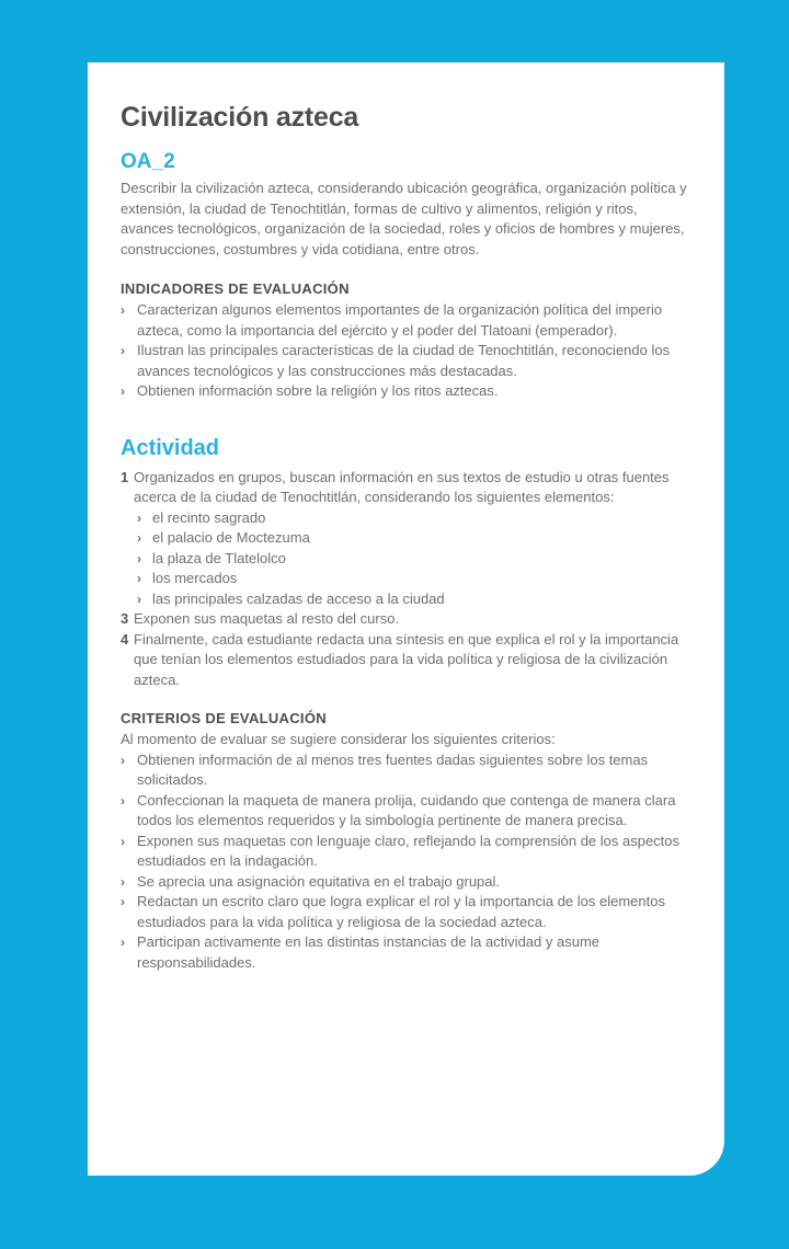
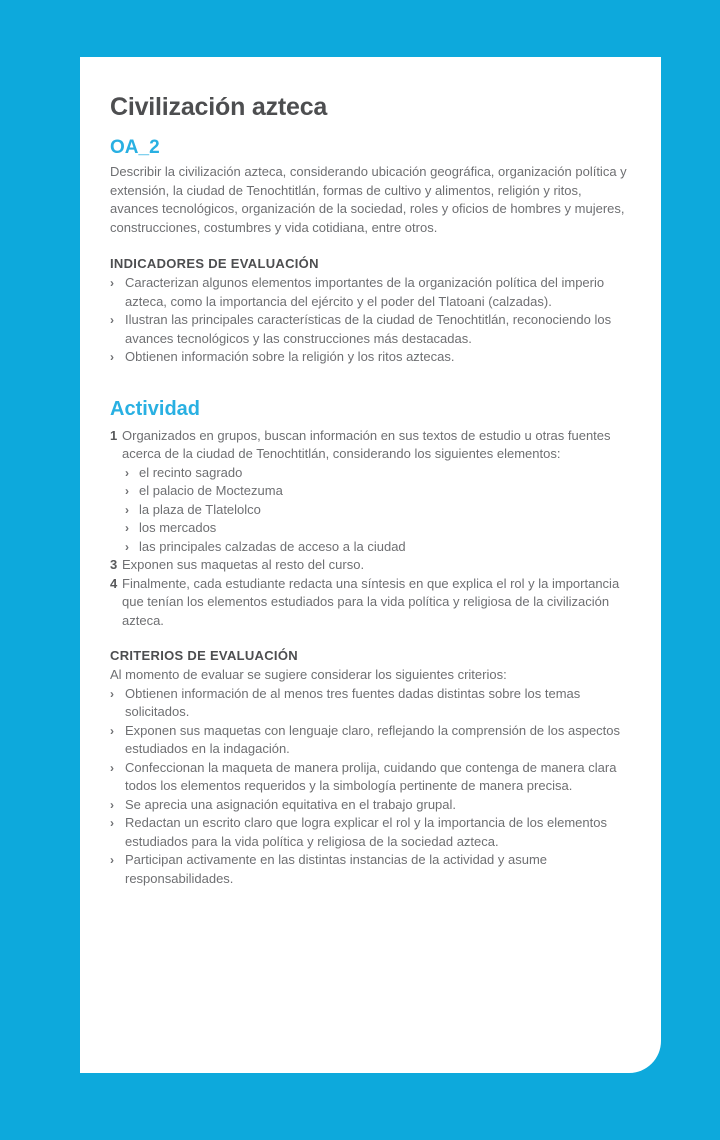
  Civilización azteca
  OA_2
  Describir la civilización azteca, considerando ubicación geográfica, organización política y extensión, la ciudad de Tenochtitlán, formas de cultivo y alimentos, religión y ritos, avances tecnológicos, organización de la sociedad, roles y oficios de hombres y mujeres, construcciones, costumbres y vida cotidiana, entre otros.
  INDICADORES DE EVALUACIÓN
  ›
- Caracterizan algunos elementos importantes de la organización política del imperio azteca, como la importancia del ejército y el poder del Tlatoani (emperador).
+ Caracterizan algunos elementos importantes de la organización política del imperio azteca, como la importancia del ejército y el poder del Tlatoani (calzadas).
  ›
  Ilustran las principales características de la ciudad de Tenochtitlán, reconociendo los avances tecnológicos y las construcciones más destacadas.
  ›
  Obtienen información sobre la religión y los ritos aztecas.
  Actividad
  1
  Organizados en grupos, buscan información en sus textos de estudio u otras fuentes acerca de la ciudad de Tenochtitlán, considerando los siguientes elementos:
  ›
  el recinto sagrado
  ›
  el palacio de Moctezuma
  ›
  la plaza de Tlatelolco
  ›
  los mercados
  ›
  las principales calzadas de acceso a la ciudad
  3
  Exponen sus maquetas al resto del curso.
  4
  Finalmente, cada estudiante redacta una síntesis en que explica el rol y la importancia que tenían los elementos estudiados para la vida política y religiosa de la civilización azteca.
  CRITERIOS DE EVALUACIÓN
  Al momento de evaluar se sugiere considerar los siguientes criterios:
  ›
- Obtienen información de al menos tres fuentes dadas siguientes sobre los temas solicitados.
+ Obtienen información de al menos tres fuentes dadas distintas sobre los temas solicitados.
  ›
- Confeccionan la maqueta de manera prolija, cuidando que contenga de manera clara todos los elementos requeridos y la simbología pertinente de manera precisa.
+ Exponen sus maquetas con lenguaje claro, reflejando la comprensión de los aspectos estudiados en la indagación.
  ›
- Exponen sus maquetas con lenguaje claro, reflejando la comprensión de los aspectos estudiados en la indagación.
+ Confeccionan la maqueta de manera prolija, cuidando que contenga de manera clara todos los elementos requeridos y la simbología pertinente de manera precisa.
  ›
  Se aprecia una asignación equitativa en el trabajo grupal.
  ›
  Redactan un escrito claro que logra explicar el rol y la importancia de los elementos estudiados para la vida política y religiosa de la sociedad azteca.
  ›
  Participan activamente en las distintas instancias de la actividad y asume responsabilidades.
